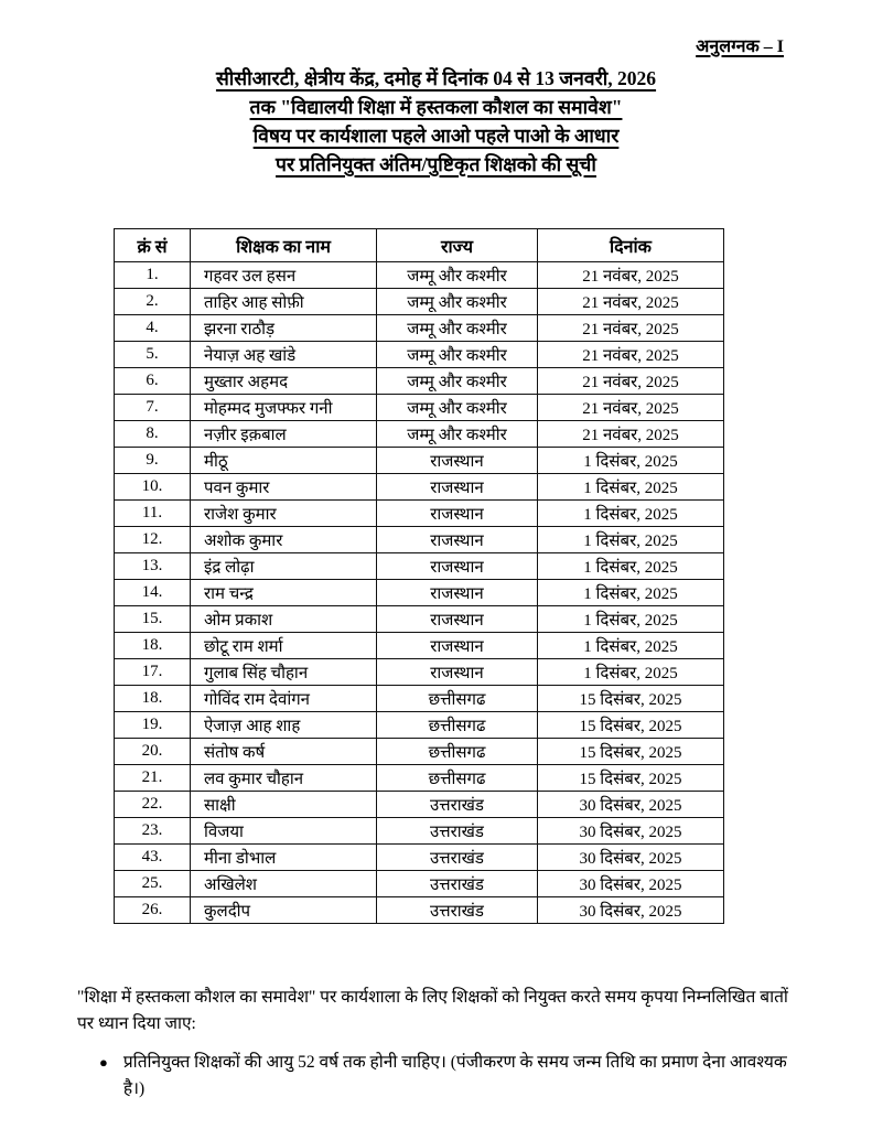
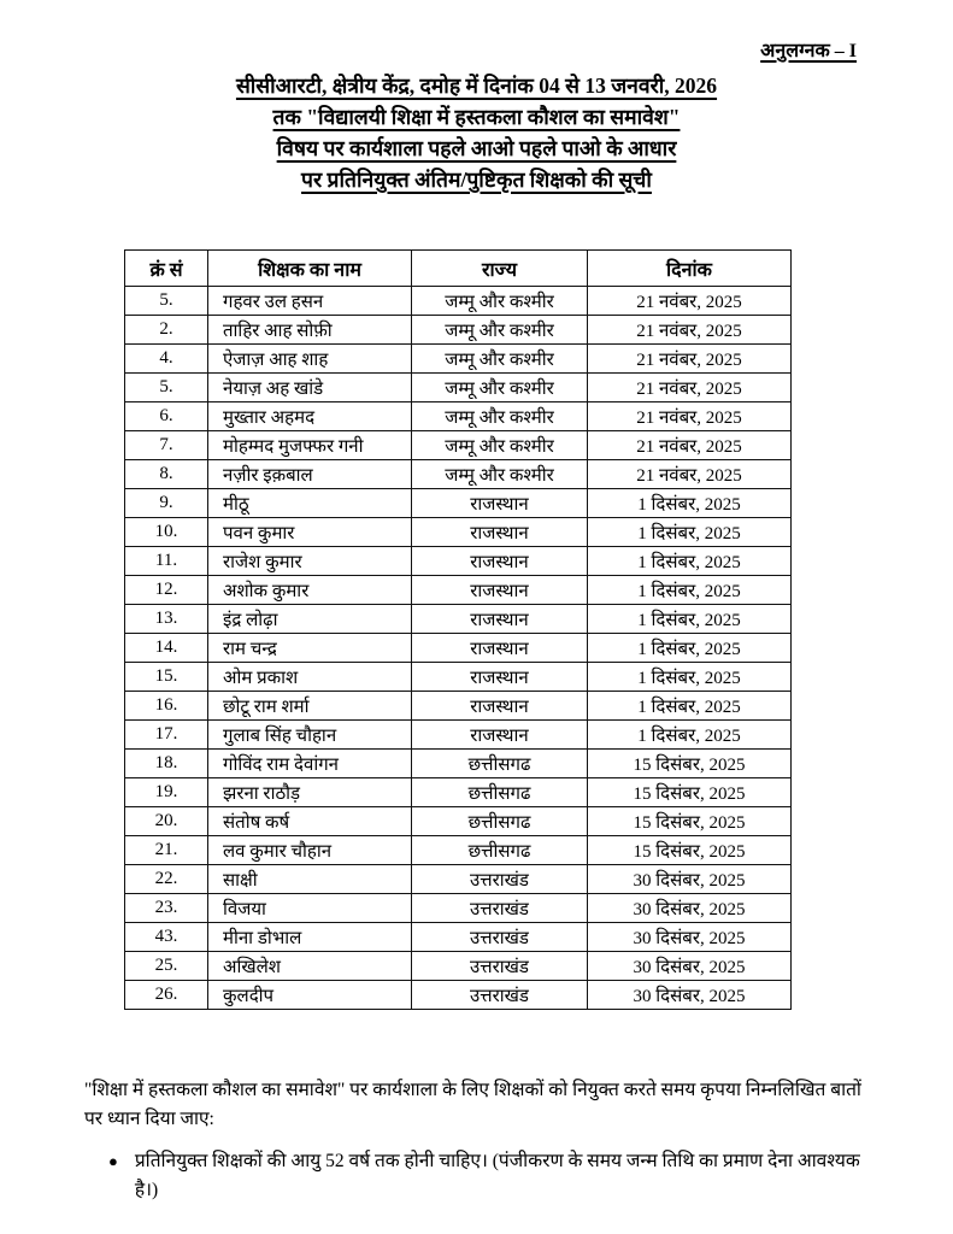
  अनुलग्नक – I
  सीसीआरटी, क्षेत्रीय केंद्र, दमोह में दिनांक 04 से 13 जनवरी, 2026
  तक "विद्यालयी शिक्षा में हस्तकला कौशल का समावेश"
  विषय पर कार्यशाला पहले आओ पहले पाओ के आधार
  पर प्रतिनियुक्त अंतिम/पुष्टिकृत शिक्षको की सूची
  क्रं सं	शिक्षक का नाम	राज्य	दिनांक
- 1.	गहवर उल हसन	जम्मू और कश्मीर	21 नवंबर, 2025
+ 5.	गहवर उल हसन	जम्मू और कश्मीर	21 नवंबर, 2025
  2.	ताहिर आह सोफ़ी	जम्मू और कश्मीर	21 नवंबर, 2025
- 4.	झरना राठौड़	जम्मू और कश्मीर	21 नवंबर, 2025
+ 4.	ऐजाज़ आह शाह	जम्मू और कश्मीर	21 नवंबर, 2025
  5.	नेयाज़ अह खांडे	जम्मू और कश्मीर	21 नवंबर, 2025
  6.	मुख्तार अहमद	जम्मू और कश्मीर	21 नवंबर, 2025
  7.	मोहम्मद मुजफ्फर गनी	जम्मू और कश्मीर	21 नवंबर, 2025
  8.	नज़ीर इक़बाल	जम्मू और कश्मीर	21 नवंबर, 2025
  9.	मीठू	राजस्थान	1 दिसंबर, 2025
  10.	पवन कुमार	राजस्थान	1 दिसंबर, 2025
  11.	राजेश कुमार	राजस्थान	1 दिसंबर, 2025
  12.	अशोक कुमार	राजस्थान	1 दिसंबर, 2025
  13.	इंद्र लोढ़ा	राजस्थान	1 दिसंबर, 2025
  14.	राम चन्द्र	राजस्थान	1 दिसंबर, 2025
  15.	ओम प्रकाश	राजस्थान	1 दिसंबर, 2025
- 18.	छोटू राम शर्मा	राजस्थान	1 दिसंबर, 2025
+ 16.	छोटू राम शर्मा	राजस्थान	1 दिसंबर, 2025
  17.	गुलाब सिंह चौहान	राजस्थान	1 दिसंबर, 2025
  18.	गोविंद राम देवांगन	छत्तीसगढ	15 दिसंबर, 2025
- 19.	ऐजाज़ आह शाह	छत्तीसगढ	15 दिसंबर, 2025
+ 19.	झरना राठौड़	छत्तीसगढ	15 दिसंबर, 2025
  20.	संतोष कर्ष	छत्तीसगढ	15 दिसंबर, 2025
  21.	लव कुमार चौहान	छत्तीसगढ	15 दिसंबर, 2025
  22.	साक्षी	उत्तराखंड	30 दिसंबर, 2025
  23.	विजया	उत्तराखंड	30 दिसंबर, 2025
  43.	मीना डोभाल	उत्तराखंड	30 दिसंबर, 2025
  25.	अखिलेश	उत्तराखंड	30 दिसंबर, 2025
  26.	कुलदीप	उत्तराखंड	30 दिसंबर, 2025
  "शिक्षा में हस्तकला कौशल का समावेश" पर कार्यशाला के लिए शिक्षकों को नियुक्त करते समय कृपया निम्नलिखित बातों पर ध्यान दिया जाए:
  ●
  प्रतिनियुक्त शिक्षकों की आयु 52 वर्ष तक होनी चाहिए। (पंजीकरण के समय जन्म तिथि का प्रमाण देना आवश्यक है।)
